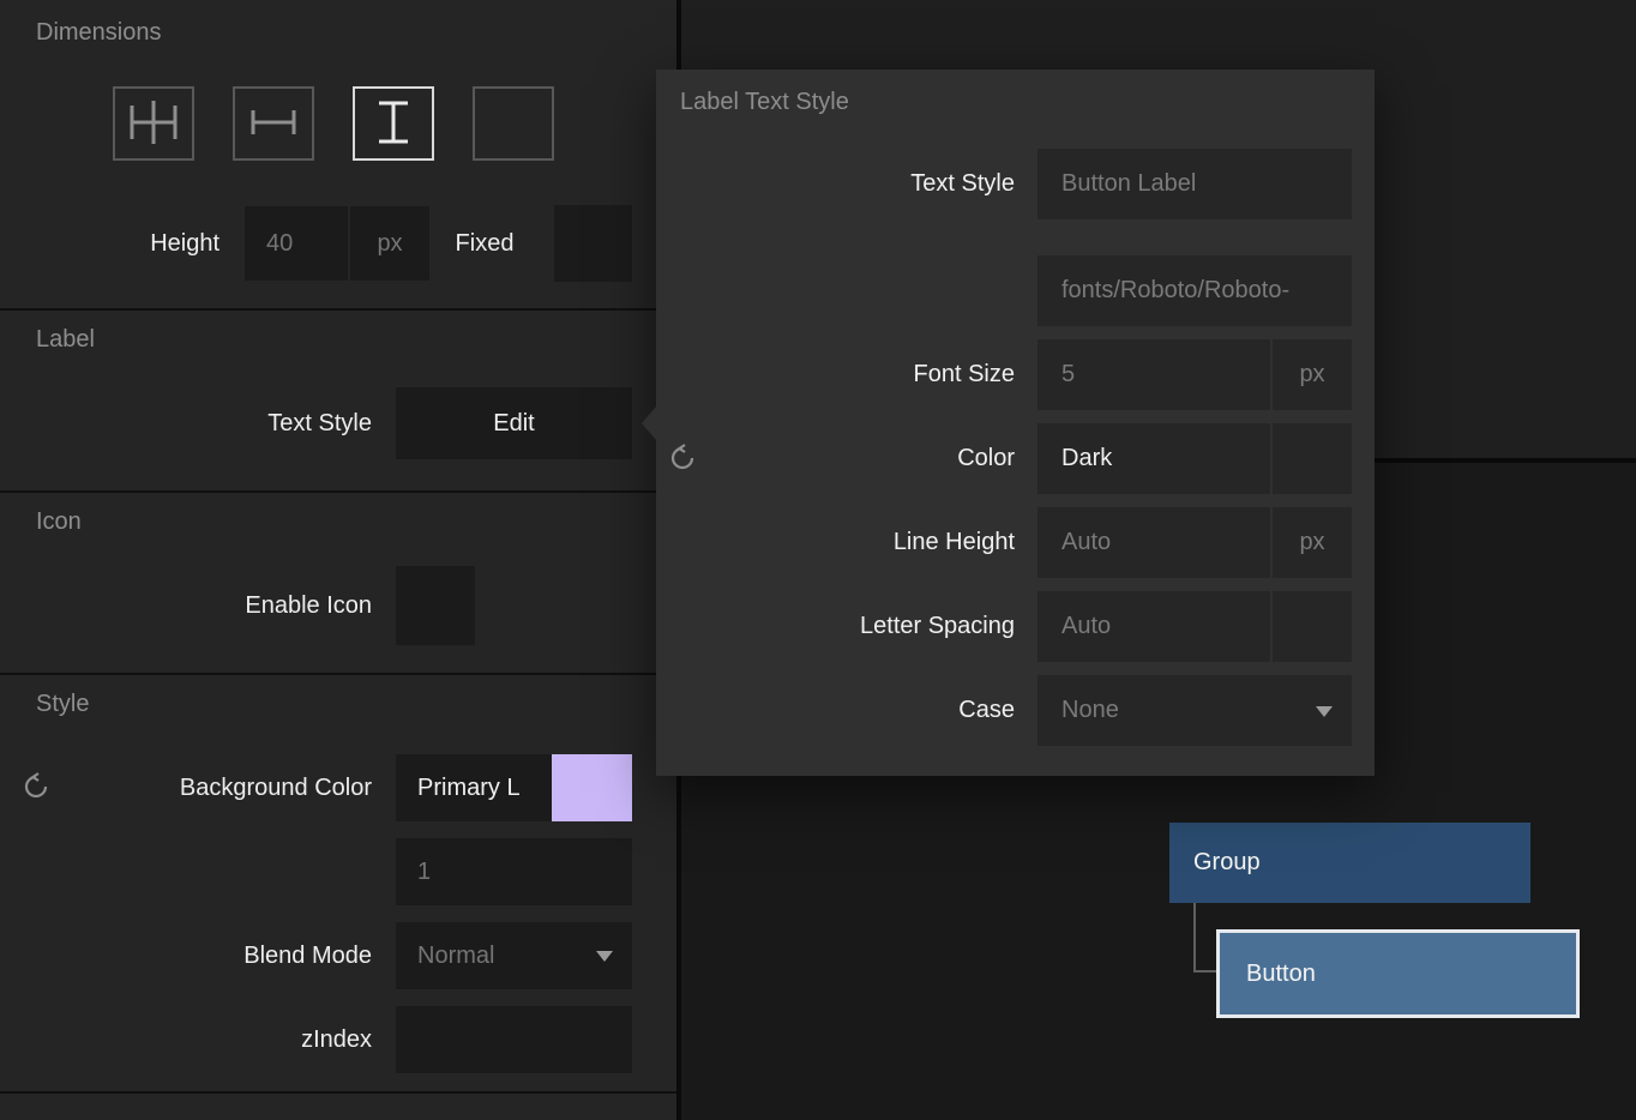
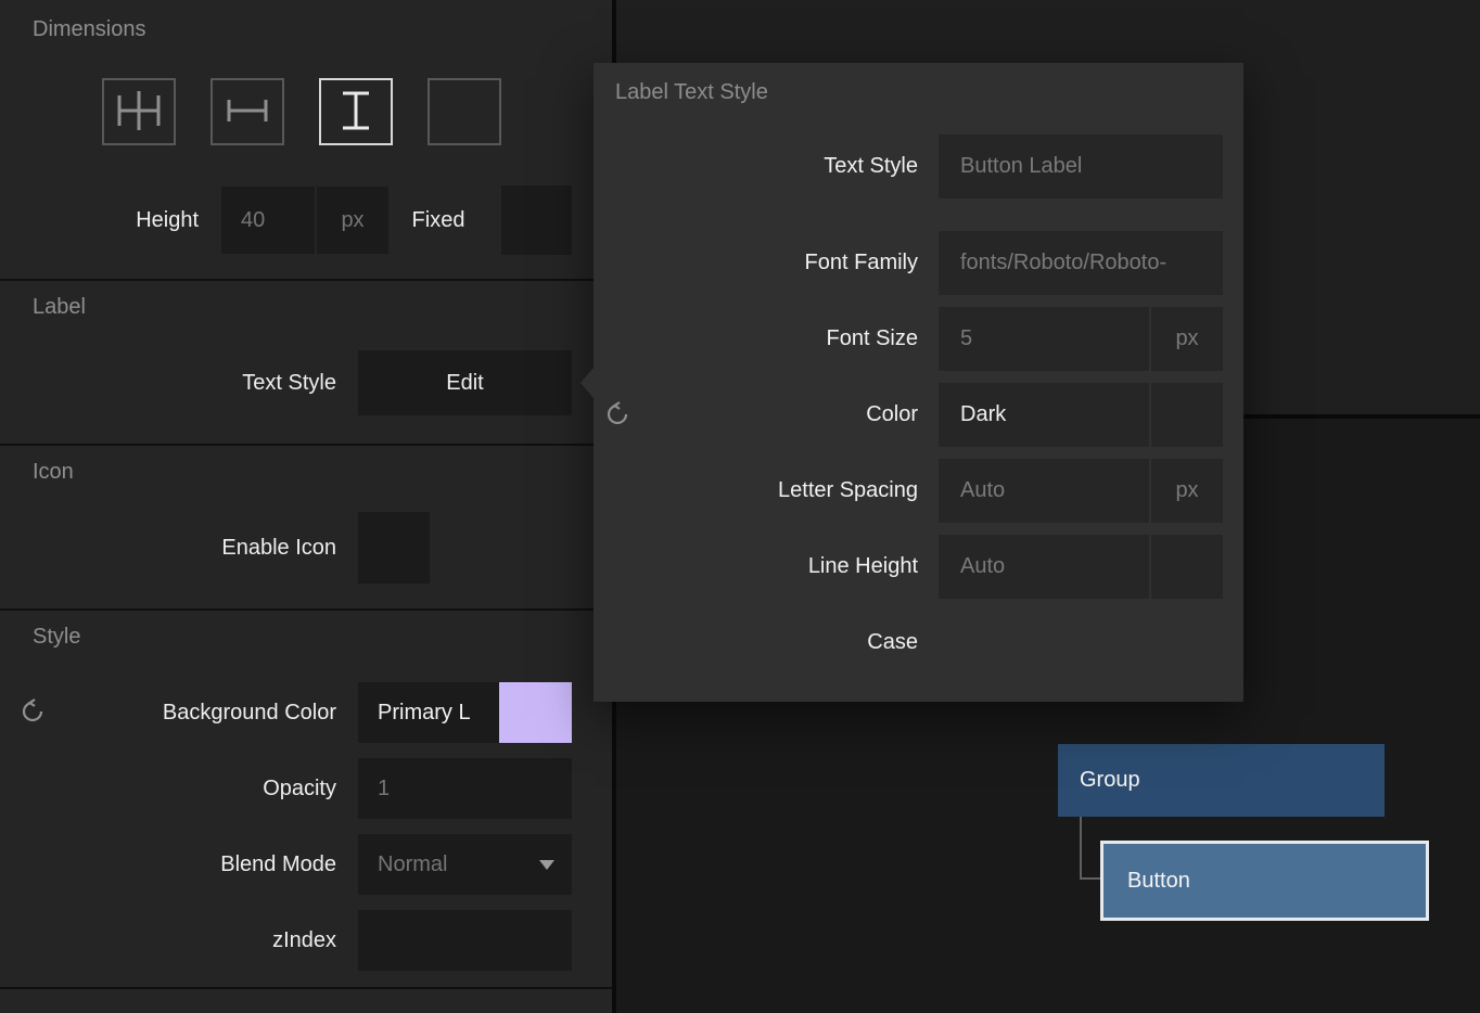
  Dimensions
  Height
  40
  px
  Fixed
  Label
  Text Style
  Edit
  Icon
  Enable Icon
  Style
  Background Color
  Primary L
+ Opacity
  1
  Blend Mode
  Normal
  zIndex
  Group
  Button
  Label Text Style
  Text Style
  Button Label
+ Font Family
  fonts/Roboto/Roboto-
  Font Size
  5
  px
  Color
  Dark
- Line Height
+ Letter Spacing
  Auto
  px
- Letter Spacing
+ Line Height
  Auto
  Case
- None
